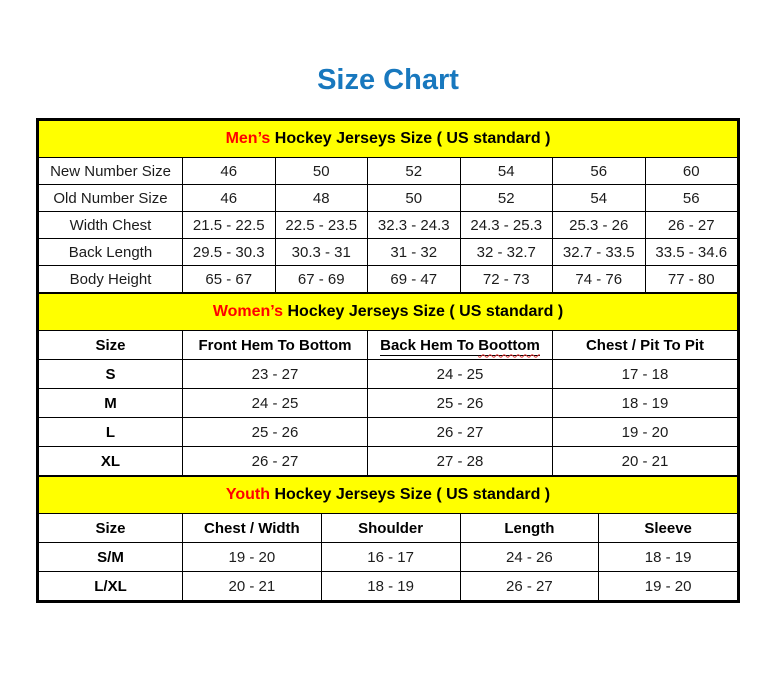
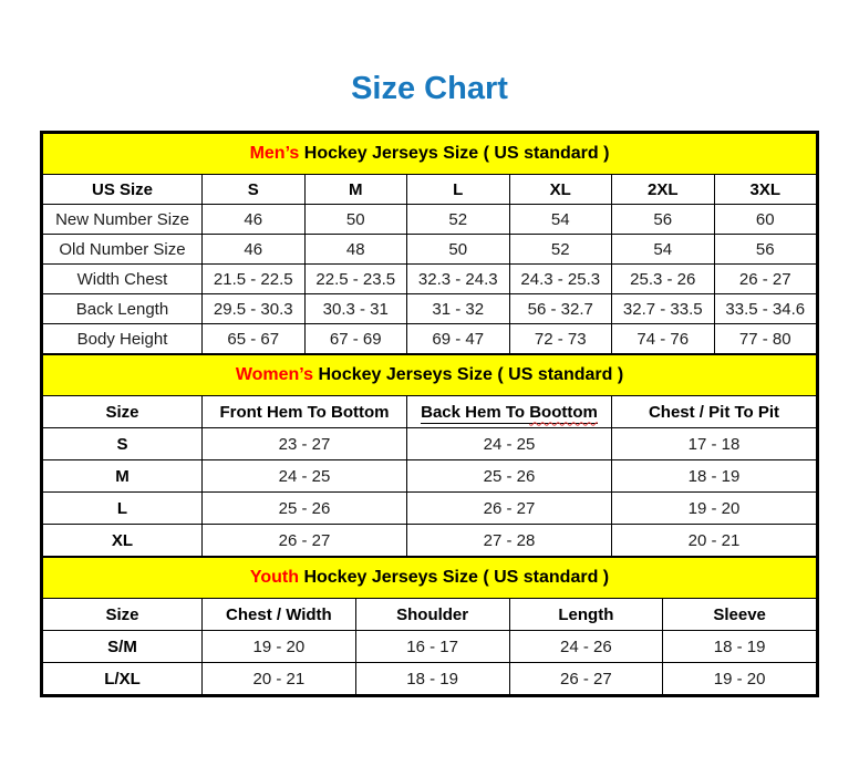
  Size Chart
  Men’s Hockey Jerseys Size ( US standard )
+ US Size	S	M	L	XL	2XL	3XL
  New Number Size	46	50	52	54	56	60
  Old Number Size	46	48	50	52	54	56
  Width Chest	21.5 - 22.5	22.5 - 23.5	32.3 - 24.3	24.3 - 25.3	25.3 - 26	26 - 27
- Back Length	29.5 - 30.3	30.3 - 31	31 - 32	32 - 32.7	32.7 - 33.5	33.5 - 34.6
+ Back Length	29.5 - 30.3	30.3 - 31	31 - 32	56 - 32.7	32.7 - 33.5	33.5 - 34.6
  Body Height	65 - 67	67 - 69	69 - 47	72 - 73	74 - 76	77 - 80
  Women’s Hockey Jerseys Size ( US standard )
  Size	Front Hem To Bottom	Back Hem To Boottom	Chest / Pit To Pit
  S	23 - 27	24 - 25	17 - 18
  M	24 - 25	25 - 26	18 - 19
  L	25 - 26	26 - 27	19 - 20
  XL	26 - 27	27 - 28	20 - 21
  Youth Hockey Jerseys Size ( US standard )
  Size	Chest / Width	Shoulder	Length	Sleeve
  S/M	19 - 20	16 - 17	24 - 26	18 - 19
  L/XL	20 - 21	18 - 19	26 - 27	19 - 20
